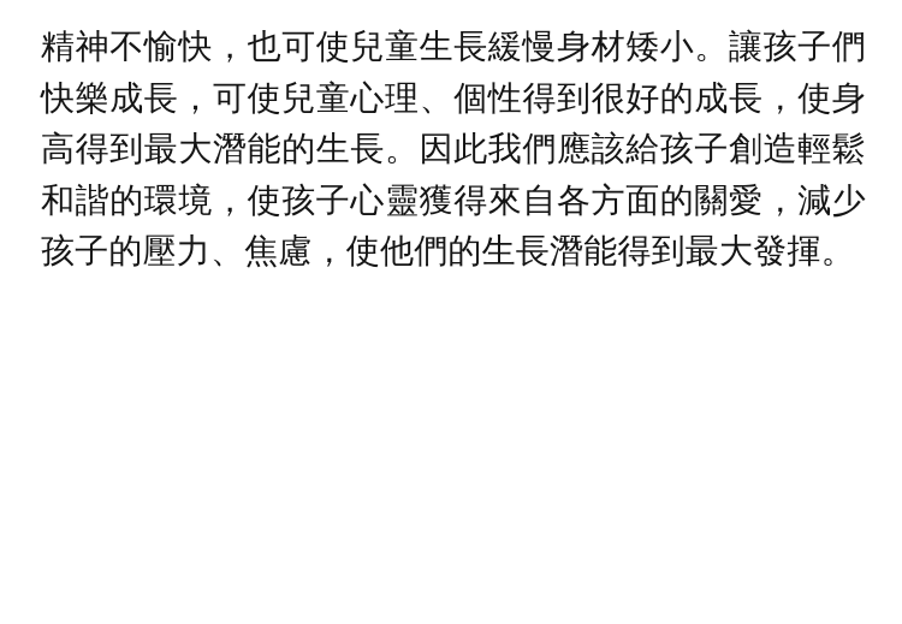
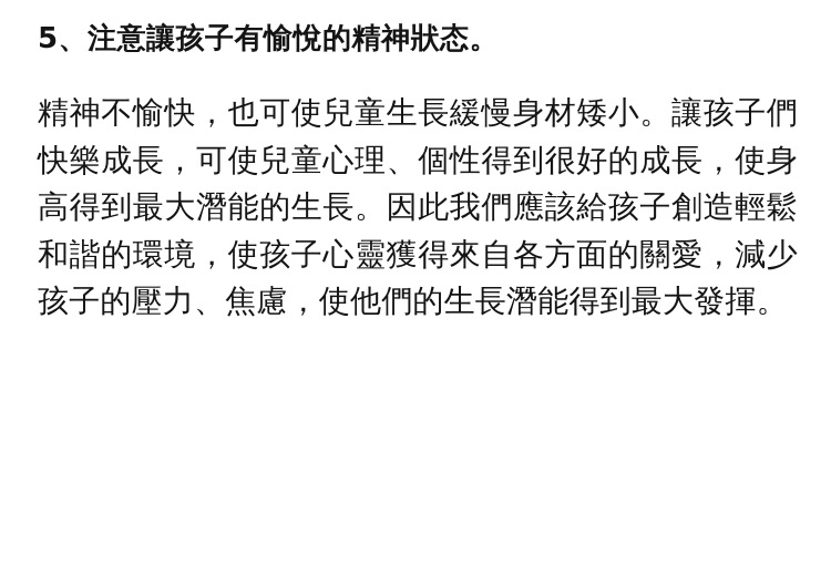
+ 5、注意讓孩子有愉悅的精神狀态。
  精神不愉快，也可使兒童生長緩慢身材矮小。讓孩子們快樂成長，可使兒童心理、個性得到很好的成長，使身高得到最大潛能的生長。因此我們應該給孩子創造輕鬆和諧的環境，使孩子心靈獲得來自各方面的關愛，減少孩子的壓力、焦慮，使他們的生長潛能得到最大發揮。
